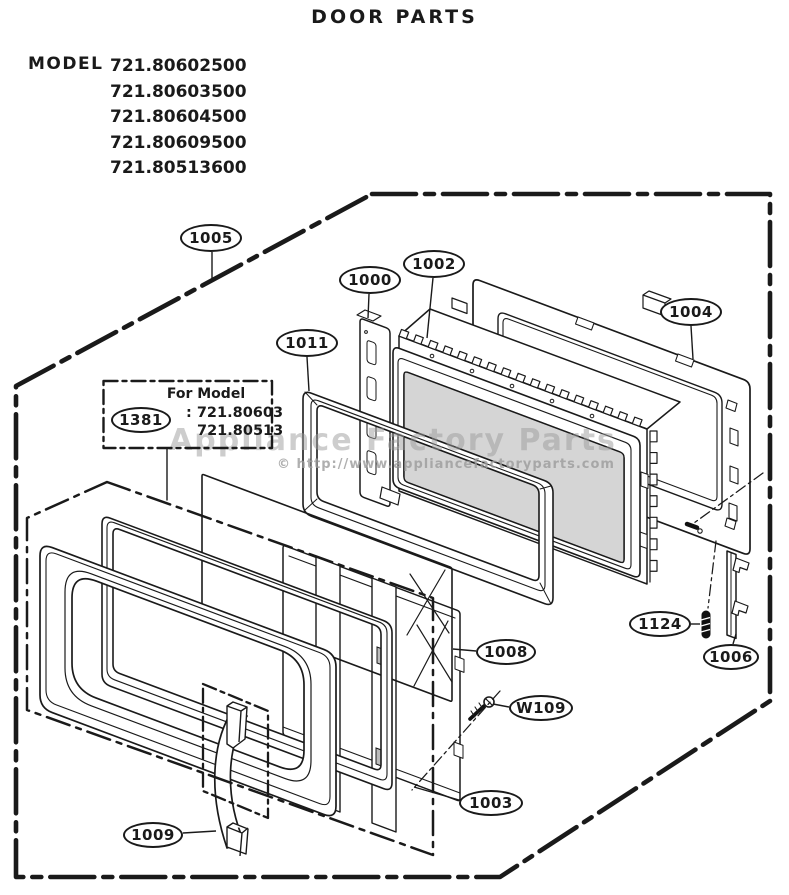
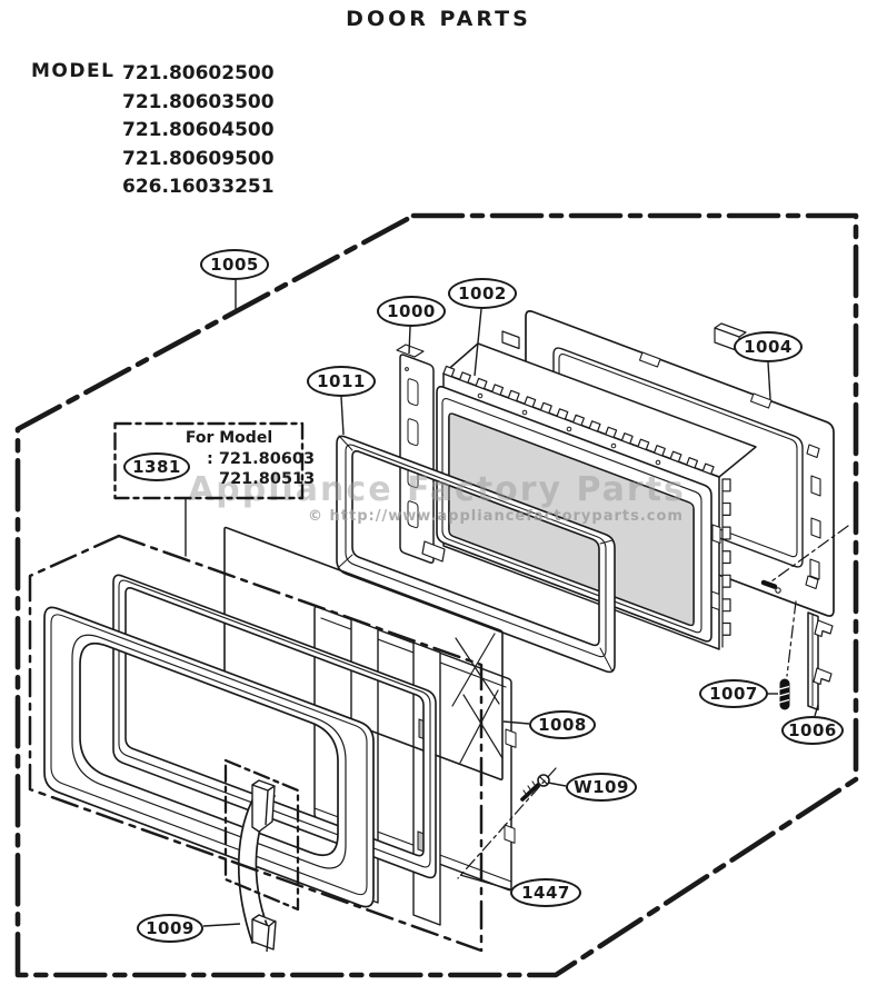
  DOOR PARTS
  MODEL
  721.80602500
  721.80603500
  721.80604500
  721.80609500
- 721.80513600
+ 626.16033251
  Appliance Factory Parts
  © http://www.appliancefactoryparts.com
  For Model
  : 721.80603
  721.80513
  1005
  1000
  1002
  1004
  1011
  1381
- 1124
+ 1007
  1006
  1008
  W109
- 1003
+ 1447
  1009
